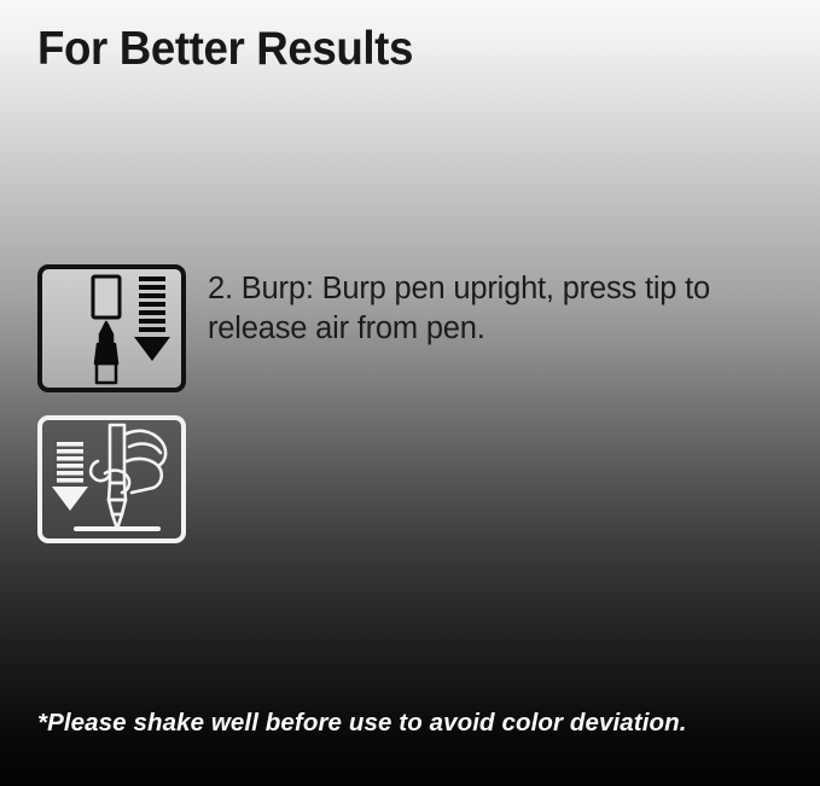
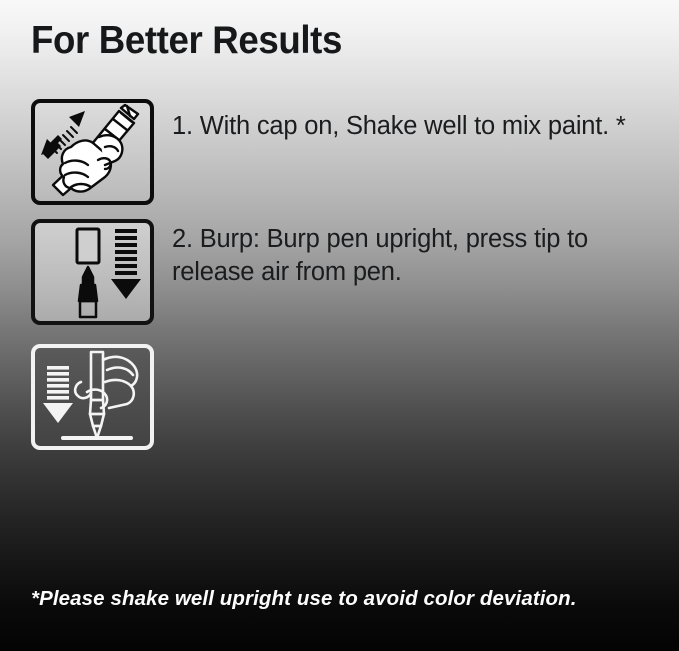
  For Better Results
+ 1. With cap on, Shake well to mix paint. *
  2. Burp: Burp pen upright, press tip to release air from pen.
- *Please shake well before use to avoid color deviation.
+ *Please shake well upright use to avoid color deviation.
